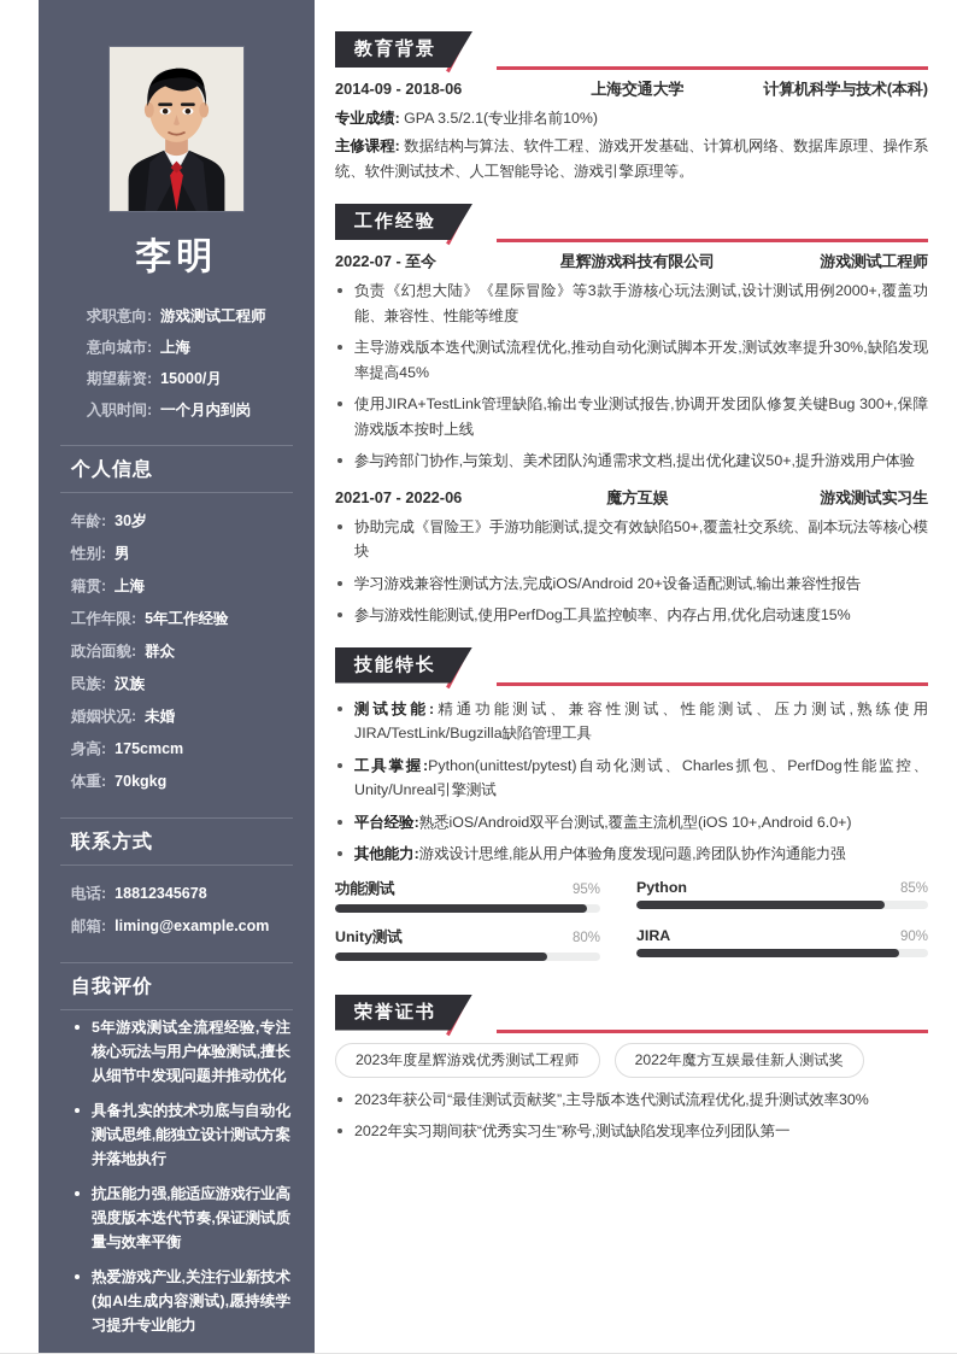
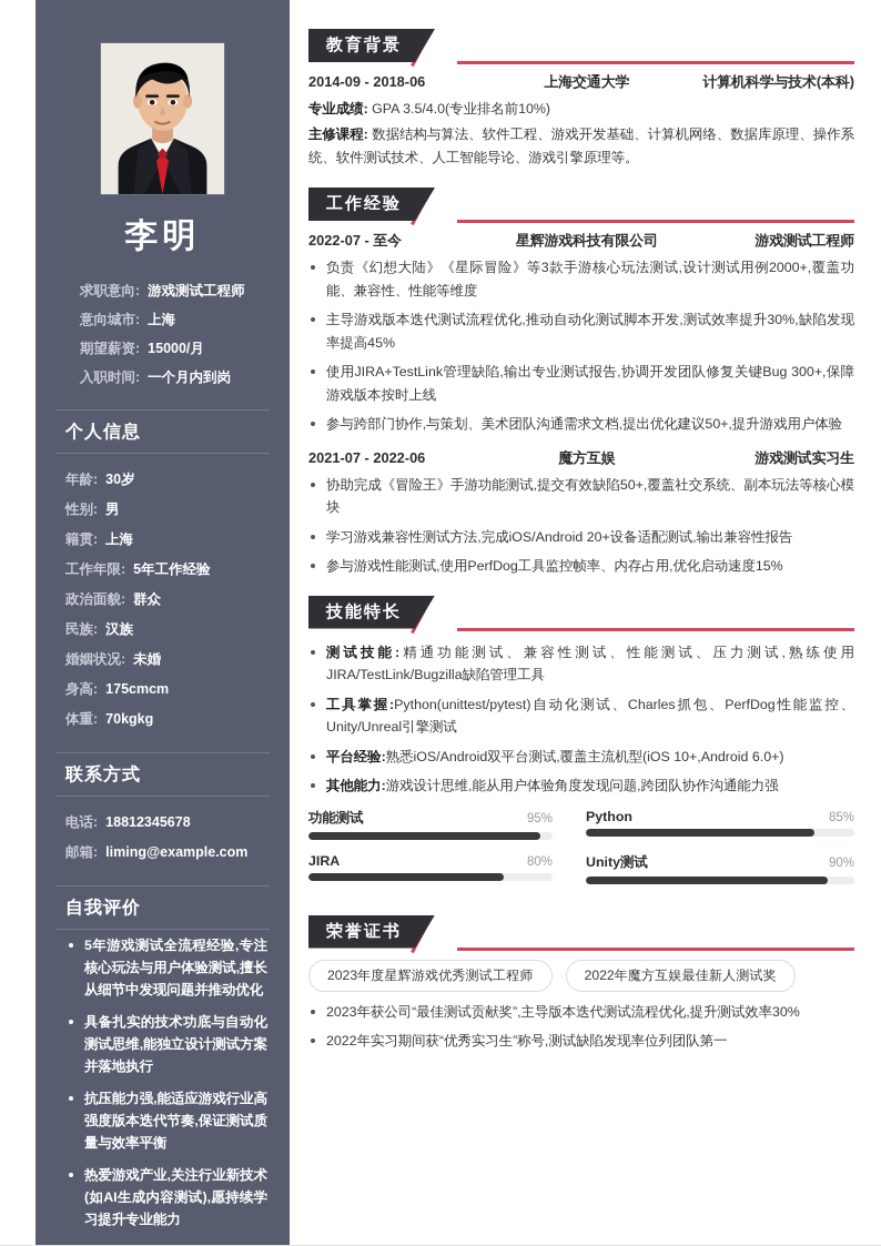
  李明
  求职意向: 游戏测试工程师
  意向城市: 上海
  期望薪资: 15000/月
  入职时间: 一个月内到岗
  个人信息
  年龄: 30岁
  性别: 男
  籍贯: 上海
  工作年限: 5年工作经验
  政治面貌: 群众
  民族: 汉族
  婚姻状况: 未婚
  身高: 175cmcm
  体重: 70kgkg
  联系方式
  电话: 18812345678
  邮箱: liming@example.com
  自我评价
  5年游戏测试全流程经验,专注核心玩法与用户体验测试,擅长从细节中发现问题并推动优化
  具备扎实的技术功底与自动化测试思维,能独立设计测试方案并落地执行
  抗压能力强,能适应游戏行业高强度版本迭代节奏,保证测试质量与效率平衡
  热爱游戏产业,关注行业新技术(如AI生成内容测试),愿持续学习提升专业能力
  教育背景
  2014-09 - 2018-06
  上海交通大学
  计算机科学与技术(本科)
- 专业成绩: GPA 3.5/2.1(专业排名前10%)
+ 专业成绩: GPA 3.5/4.0(专业排名前10%)
  主修课程: 数据结构与算法、软件工程、游戏开发基础、计算机网络、数据库原理、操作系统、软件测试技术、人工智能导论、游戏引擎原理等。
  工作经验
  2022-07 - 至今
  星辉游戏科技有限公司
  游戏测试工程师
  负责《幻想大陆》《星际冒险》等3款手游核心玩法测试,设计测试用例2000+,覆盖功能、兼容性、性能等维度
  主导游戏版本迭代测试流程优化,推动自动化测试脚本开发,测试效率提升30%,缺陷发现率提高45%
  使用JIRA+TestLink管理缺陷,输出专业测试报告,协调开发团队修复关键Bug 300+,保障游戏版本按时上线
  参与跨部门协作,与策划、美术团队沟通需求文档,提出优化建议50+,提升游戏用户体验
  2021-07 - 2022-06
  魔方互娱
  游戏测试实习生
  协助完成《冒险王》手游功能测试,提交有效缺陷50+,覆盖社交系统、副本玩法等核心模块
  学习游戏兼容性测试方法,完成iOS/Android 20+设备适配测试,输出兼容性报告
  参与游戏性能测试,使用PerfDog工具监控帧率、内存占用,优化启动速度15%
  技能特长
  测试技能:精通功能测试、兼容性测试、性能测试、压力测试,熟练使用JIRA/TestLink/Bugzilla缺陷管理工具
  工具掌握:Python(unittest/pytest)自动化测试、Charles抓包、PerfDog性能监控、Unity/Unreal引擎测试
  平台经验:熟悉iOS/Android双平台测试,覆盖主流机型(iOS 10+,Android 6.0+)
  其他能力:游戏设计思维,能从用户体验角度发现问题,跨团队协作沟通能力强
  功能测试
  95%
  Python
  85%
- Unity测试
+ JIRA
  80%
- JIRA
+ Unity测试
  90%
  荣誉证书
  2023年度星辉游戏优秀测试工程师
  2022年魔方互娱最佳新人测试奖
  2023年获公司“最佳测试贡献奖”,主导版本迭代测试流程优化,提升测试效率30%
  2022年实习期间获“优秀实习生”称号,测试缺陷发现率位列团队第一
